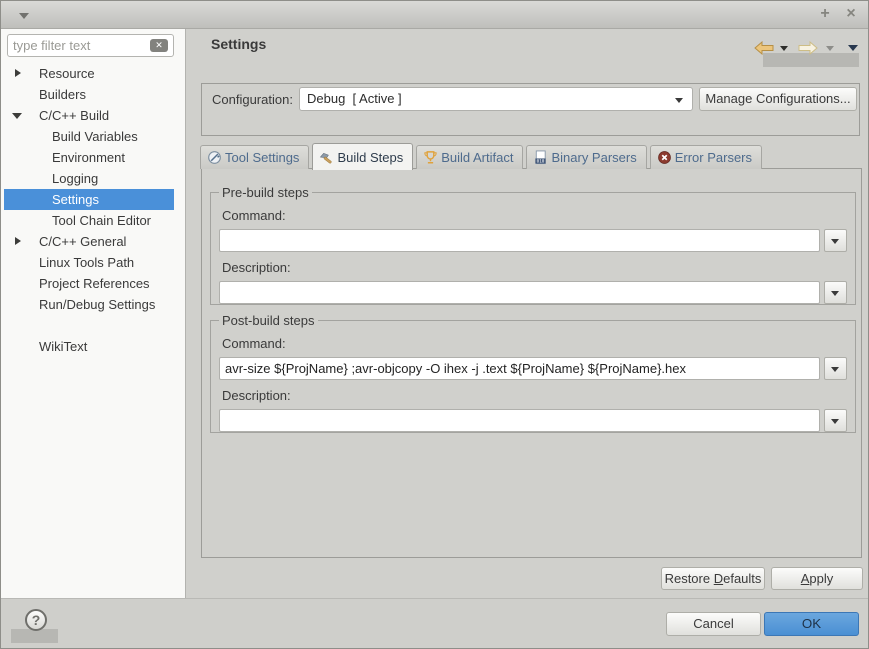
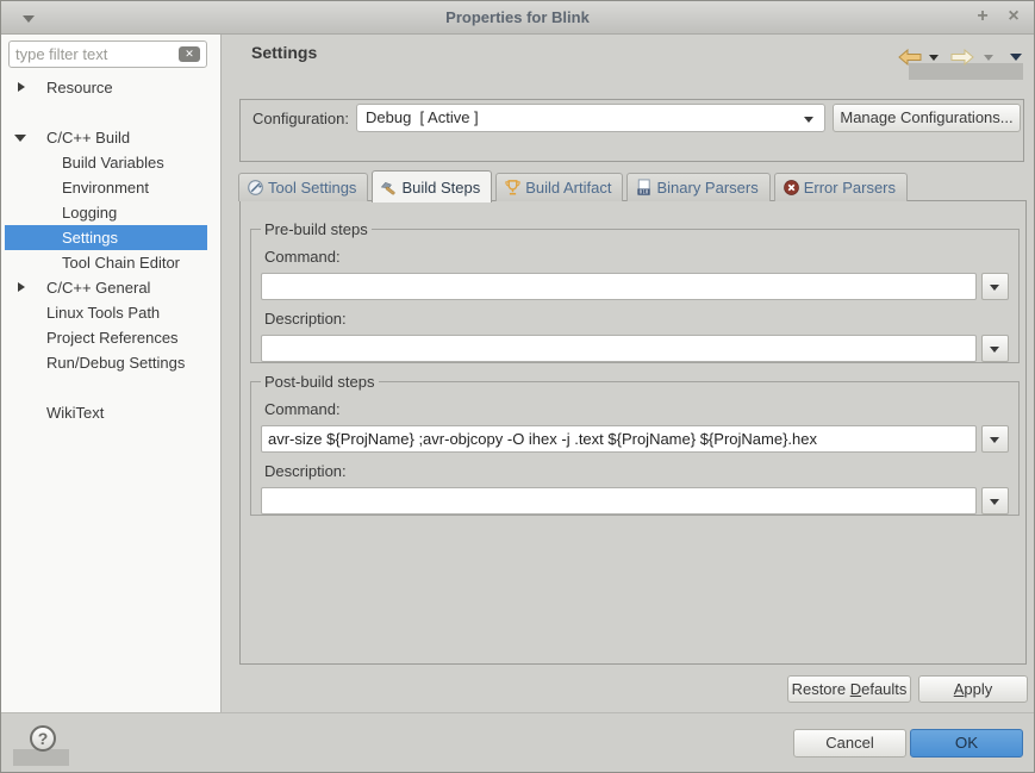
+ Properties for Blink
  +
  ×
  type filter text
  ✕
  Resource
- Builders
  C/C++ Build
  Build Variables
  Environment
  Logging
  Settings
  Tool Chain Editor
  C/C++ General
  Linux Tools Path
  Project References
  Run/Debug Settings
  WikiText
  Settings
  Configuration:
  Debug [ Active ]
  Manage Configurations...
  Tool Settings
  Build Steps
  Build Artifact
  Binary Parsers
  Error Parsers
  Pre-build steps
  Command:
  Description:
  Post-build steps
  Command:
  avr-size ${ProjName} ;avr-objcopy -O ihex -j .text ${ProjName} ${ProjName}.hex
  Description:
  Restore Defaults
  Apply
  ?
  Cancel
  OK
